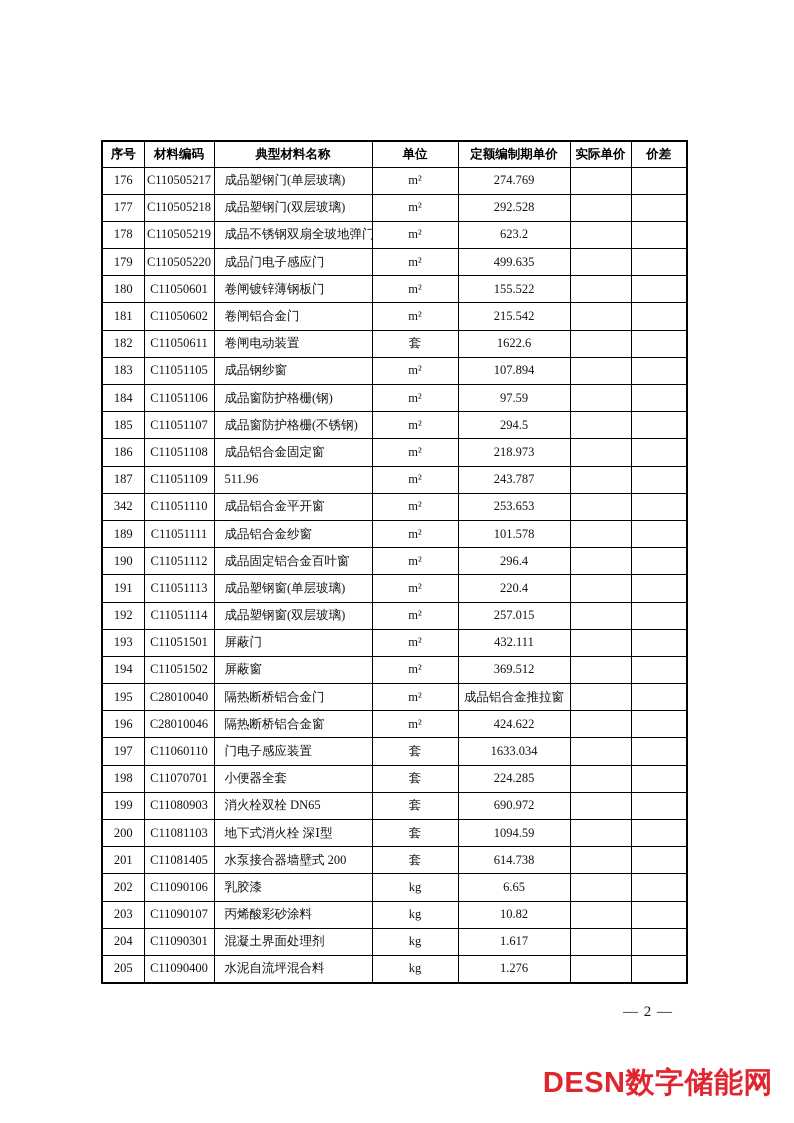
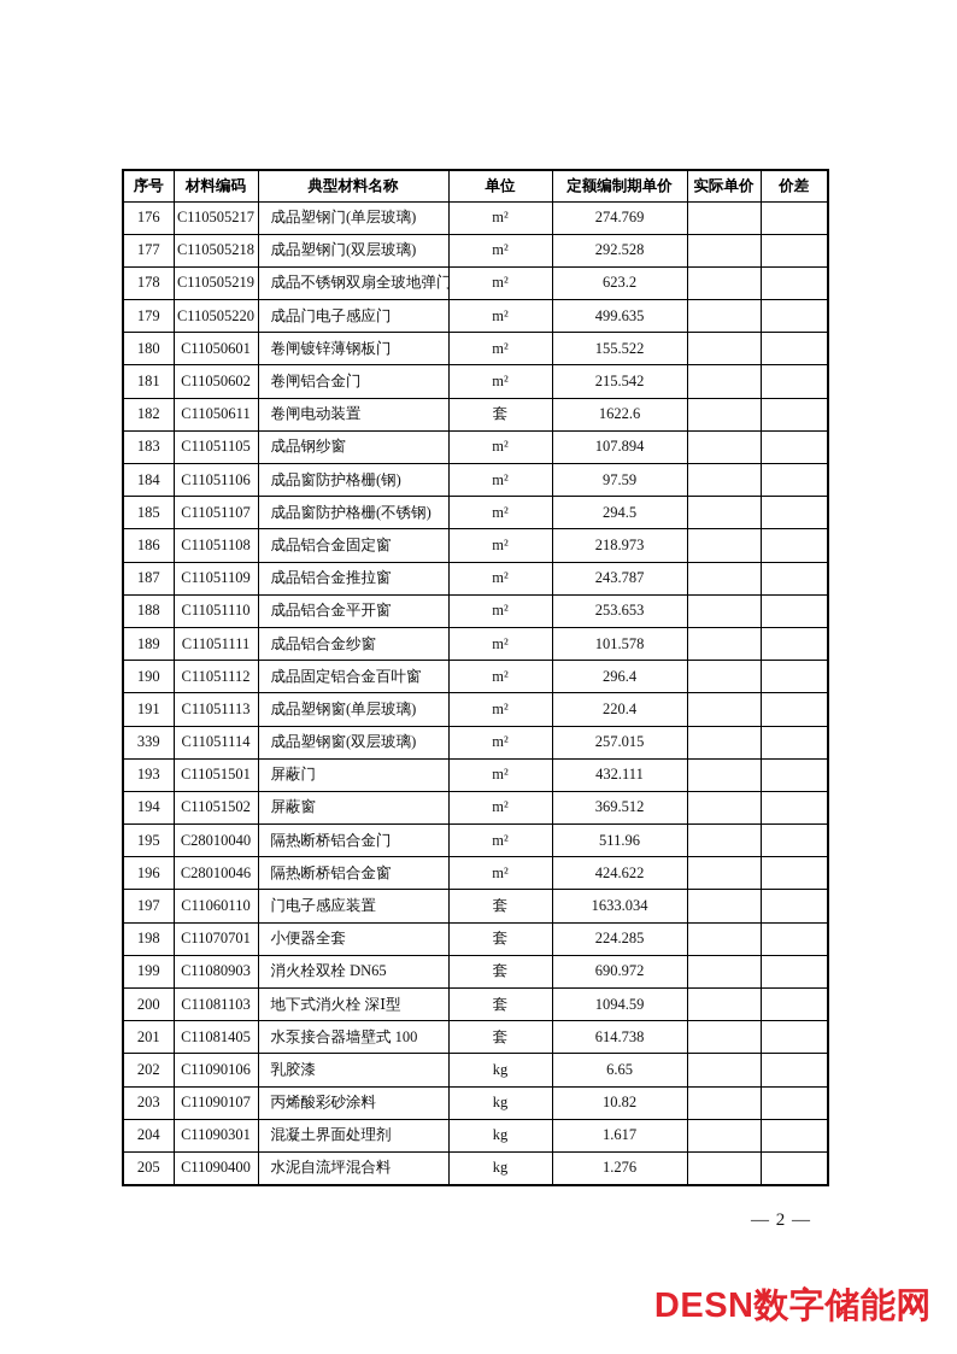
  序号	材料编码	典型材料名称	单位	定额编制期单价	实际单价	价差
  176	C110505217	成品塑钢门(单层玻璃)	m²	274.769
  177	C110505218	成品塑钢门(双层玻璃)	m²	292.528
  178	C110505219	成品不锈钢双扇全玻地弹门	m²	623.2
  179	C110505220	成品门电子感应门	m²	499.635
  180	C11050601	卷闸镀锌薄钢板门	m²	155.522
  181	C11050602	卷闸铝合金门	m²	215.542
  182	C11050611	卷闸电动装置	套	1622.6
  183	C11051105	成品钢纱窗	m²	107.894
  184	C11051106	成品窗防护格栅(钢)	m²	97.59
  185	C11051107	成品窗防护格栅(不锈钢)	m²	294.5
  186	C11051108	成品铝合金固定窗	m²	218.973
- 187	C11051109	511.96	m²	243.787
+ 187	C11051109	成品铝合金推拉窗	m²	243.787
- 342	C11051110	成品铝合金平开窗	m²	253.653
+ 188	C11051110	成品铝合金平开窗	m²	253.653
  189	C11051111	成品铝合金纱窗	m²	101.578
  190	C11051112	成品固定铝合金百叶窗	m²	296.4
  191	C11051113	成品塑钢窗(单层玻璃)	m²	220.4
- 192	C11051114	成品塑钢窗(双层玻璃)	m²	257.015
+ 339	C11051114	成品塑钢窗(双层玻璃)	m²	257.015
  193	C11051501	屏蔽门	m²	432.111
  194	C11051502	屏蔽窗	m²	369.512
- 195	C28010040	隔热断桥铝合金门	m²	成品铝合金推拉窗
+ 195	C28010040	隔热断桥铝合金门	m²	511.96
  196	C28010046	隔热断桥铝合金窗	m²	424.622
  197	C11060110	门电子感应装置	套	1633.034
  198	C11070701	小便器全套	套	224.285
  199	C11080903	消火栓双栓 DN65	套	690.972
  200	C11081103	地下式消火栓 深Ⅰ型	套	1094.59
- 201	C11081405	水泵接合器墙壁式 200	套	614.738
+ 201	C11081405	水泵接合器墙壁式 100	套	614.738
  202	C11090106	乳胶漆	kg	6.65
  203	C11090107	丙烯酸彩砂涂料	kg	10.82
  204	C11090301	混凝土界面处理剂	kg	1.617
  205	C11090400	水泥自流坪混合料	kg	1.276
  — 2 —
  DESN数字储能网
